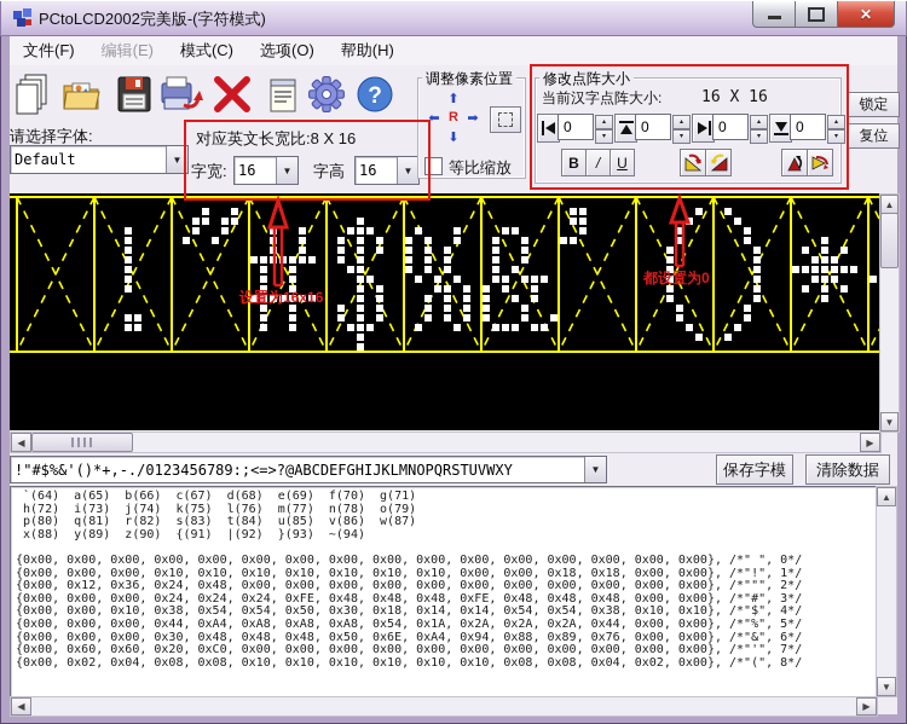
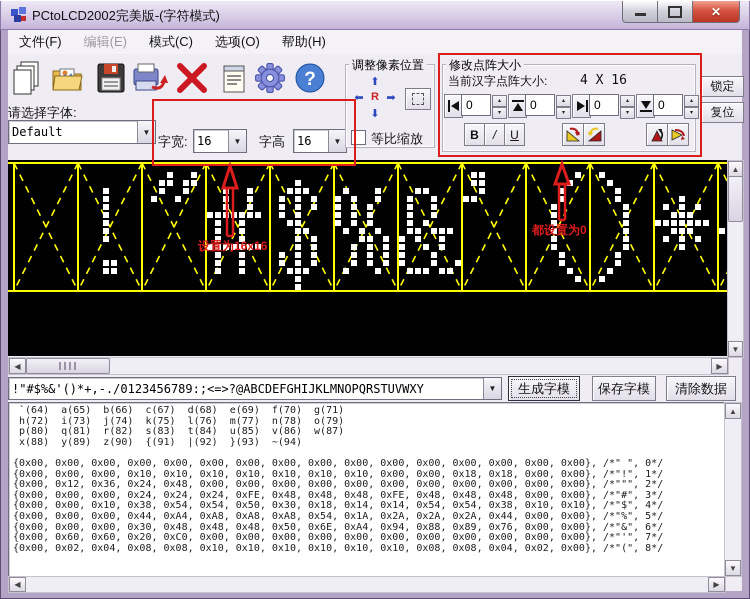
  PCtoLCD2002完美版-(字符模式)
  ✕
  文件(F)
  编辑(E)
  模式(C)
  选项(O)
  帮助(H)
  ?
  请选择字体:
  Default
  ▼
- 对应英文长宽比:8 X 16
  字宽:
  16
  ▼
  字高
  16
  ▼
  调整像素位置
  ⬆
  ⬅
  R
  ➡
  ⬇
  等比缩放
  修改点阵大小
  当前汉字点阵大小:
- 16 X 16
+ 4 X 16
  0
  0
  0
  0
  B
  /
  U
  锁定
  复位
  设置为16x16
  都设置为0
  ▲
  ▼
  ◀
  ▶
  !"#$%&'()*+,-./0123456789:;<=>?@ABCDEFGHIJKLMNOPQRSTUVWXY
  ▼
+ 生成字模
  保存字模
  清除数据
  `(64) a(65) b(66) c(67) d(68) e(69) f(70) g(71)
  h(72) i(73) j(74) k(75) l(76) m(77) n(78) o(79)
  p(80) q(81) r(82) s(83) t(84) u(85) v(86) w(87)
  x(88) y(89) z(90) {(91) |(92) }(93) ~(94)
  {0x00, 0x00, 0x00, 0x00, 0x00, 0x00, 0x00, 0x00, 0x00, 0x00, 0x00, 0x00, 0x00, 0x00, 0x00, 0x00}, /*" ", 0*/
  {0x00, 0x00, 0x00, 0x10, 0x10, 0x10, 0x10, 0x10, 0x10, 0x10, 0x00, 0x00, 0x18, 0x18, 0x00, 0x00}, /*"!", 1*/
  {0x00, 0x12, 0x36, 0x24, 0x48, 0x00, 0x00, 0x00, 0x00, 0x00, 0x00, 0x00, 0x00, 0x00, 0x00, 0x00}, /*""", 2*/
  {0x00, 0x00, 0x00, 0x24, 0x24, 0x24, 0xFE, 0x48, 0x48, 0x48, 0xFE, 0x48, 0x48, 0x48, 0x00, 0x00}, /*"#", 3*/
  {0x00, 0x00, 0x10, 0x38, 0x54, 0x54, 0x50, 0x30, 0x18, 0x14, 0x14, 0x54, 0x54, 0x38, 0x10, 0x10}, /*"$", 4*/
  {0x00, 0x00, 0x00, 0x44, 0xA4, 0xA8, 0xA8, 0xA8, 0x54, 0x1A, 0x2A, 0x2A, 0x2A, 0x44, 0x00, 0x00}, /*"%", 5*/
  {0x00, 0x00, 0x00, 0x30, 0x48, 0x48, 0x48, 0x50, 0x6E, 0xA4, 0x94, 0x88, 0x89, 0x76, 0x00, 0x00}, /*"&", 6*/
  {0x00, 0x60, 0x60, 0x20, 0xC0, 0x00, 0x00, 0x00, 0x00, 0x00, 0x00, 0x00, 0x00, 0x00, 0x00, 0x00}, /*"'", 7*/
  {0x00, 0x02, 0x04, 0x08, 0x08, 0x10, 0x10, 0x10, 0x10, 0x10, 0x10, 0x08, 0x08, 0x04, 0x02, 0x00}, /*"(", 8*/
  ▲
  ▼
  ◀
  ▶
